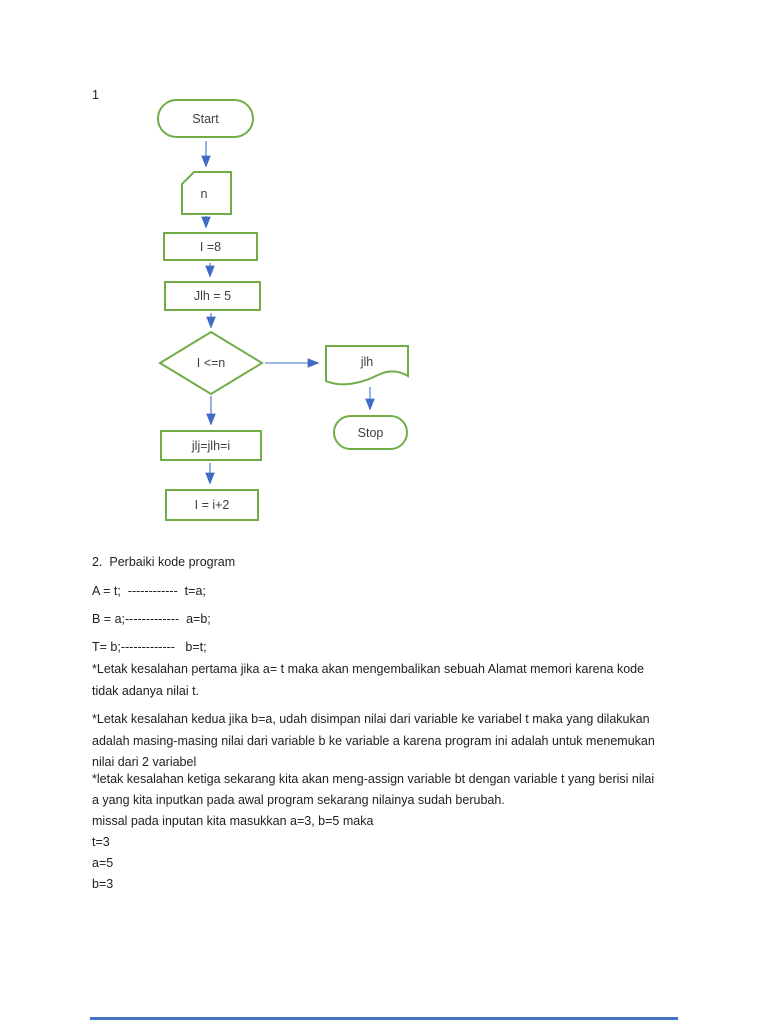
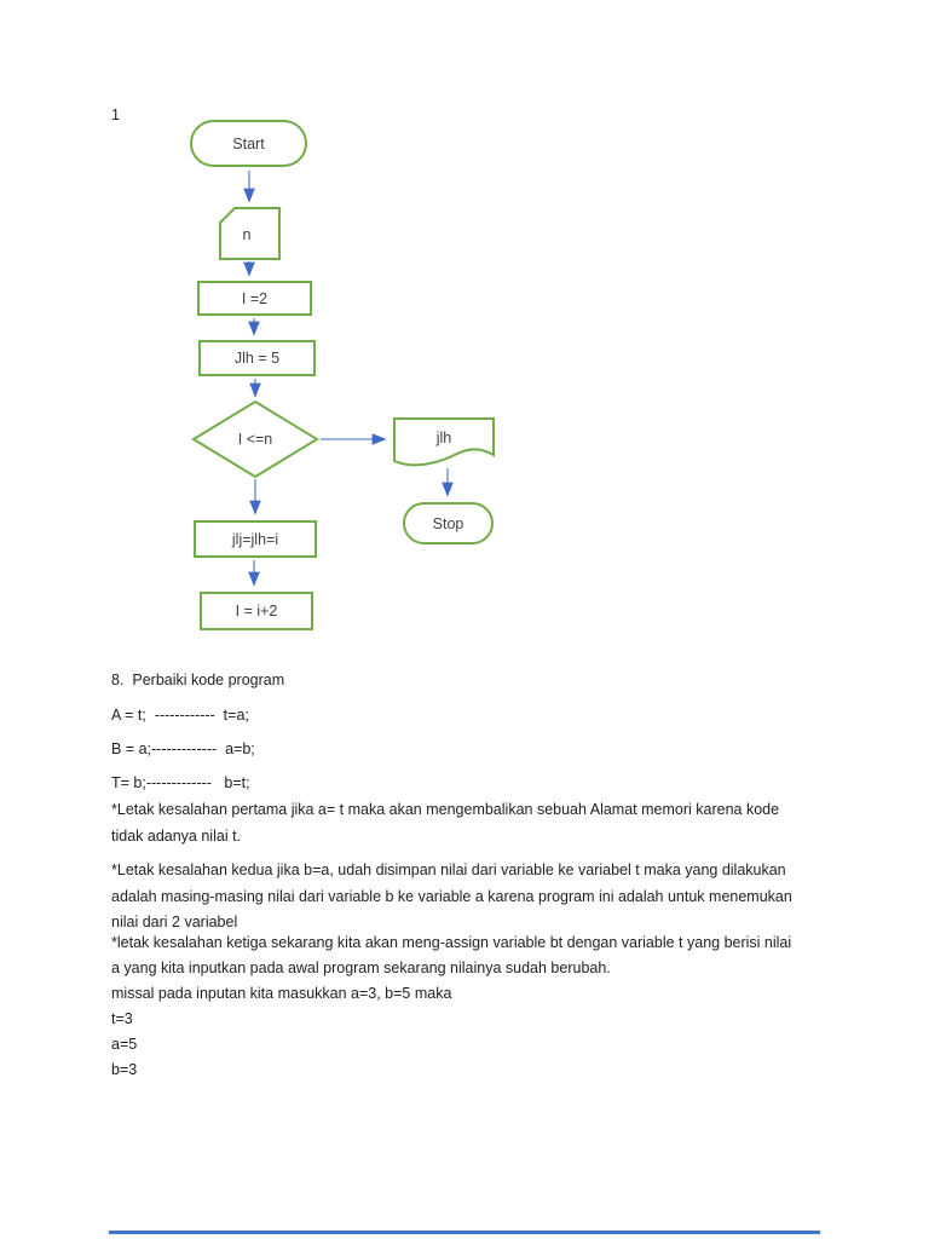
  1
  Start
  n
- I =8
+ I =2
  Jlh = 5
  I <=n
  jlh
  Stop
  jlj=jlh=i
  I = i+2
- 2. Perbaiki kode program
+ 8. Perbaiki kode program
  A = t; ------------ t=a;
  B = a;------------- a=b;
  T= b;------------- b=t;
  *Letak kesalahan pertama jika a= t maka akan mengembalikan sebuah Alamat memori karena kode
  tidak adanya nilai t.
  *Letak kesalahan kedua jika b=a, udah disimpan nilai dari variable ke variabel t maka yang dilakukan
  adalah masing-masing nilai dari variable b ke variable a karena program ini adalah untuk menemukan
  nilai dari 2 variabel
  *letak kesalahan ketiga sekarang kita akan meng-assign variable bt dengan variable t yang berisi nilai
  a yang kita inputkan pada awal program sekarang nilainya sudah berubah.
  missal pada inputan kita masukkan a=3, b=5 maka
  t=3
  a=5
  b=3
